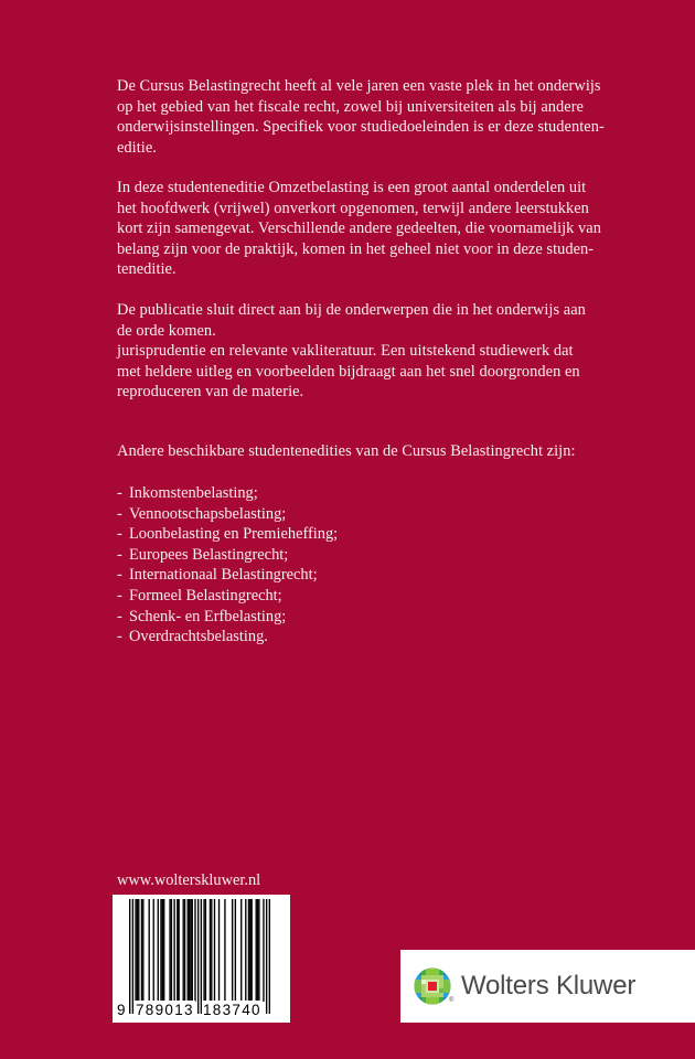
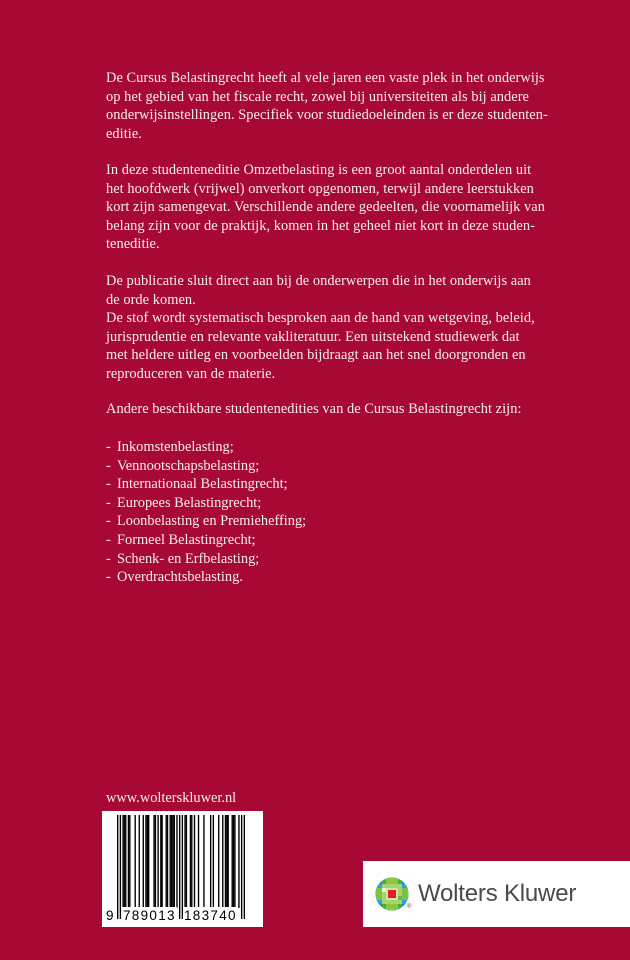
  De Cursus Belastingrecht heeft al vele jaren een vaste plek in het onderwijs
  op het gebied van het fiscale recht, zowel bij universiteiten als bij andere
  onderwijsinstellingen. Specifiek voor studiedoeleinden is er deze studenten-
  editie.
  In deze studenteneditie Omzetbelasting is een groot aantal onderdelen uit
  het hoofdwerk (vrijwel) onverkort opgenomen, terwijl andere leerstukken
  kort zijn samengevat. Verschillende andere gedeelten, die voornamelijk van
- belang zijn voor de praktijk, komen in het geheel niet voor in deze studen-
+ belang zijn voor de praktijk, komen in het geheel niet kort in deze studen-
  teneditie.
  De publicatie sluit direct aan bij de onderwerpen die in het onderwijs aan
  de orde komen.
+ De stof wordt systematisch besproken aan de hand van wetgeving, beleid,
  jurisprudentie en relevante vakliteratuur. Een uitstekend studiewerk dat
  met heldere uitleg en voorbeelden bijdraagt aan het snel doorgronden en
  reproduceren van de materie.
  Andere beschikbare studentenedities van de Cursus Belastingrecht zijn:
  -
  Inkomstenbelasting;
  -
  Vennootschapsbelasting;
  -
- Loonbelasting en Premieheffing;
+ Internationaal Belastingrecht;
  -
  Europees Belastingrecht;
  -
- Internationaal Belastingrecht;
+ Loonbelasting en Premieheffing;
  -
  Formeel Belastingrecht;
  -
  Schenk- en Erfbelasting;
  -
  Overdrachtsbelasting.
  www.wolterskluwer.nl
  9
  789013
  183740
  Wolters Kluwer
